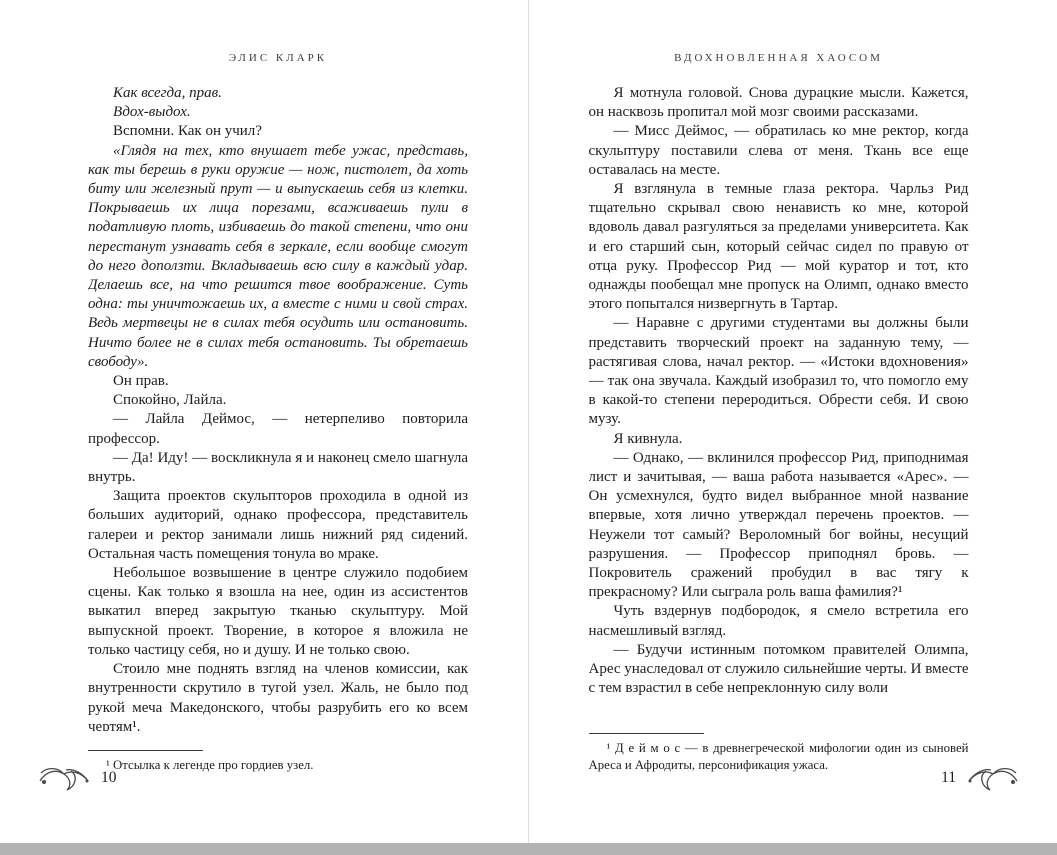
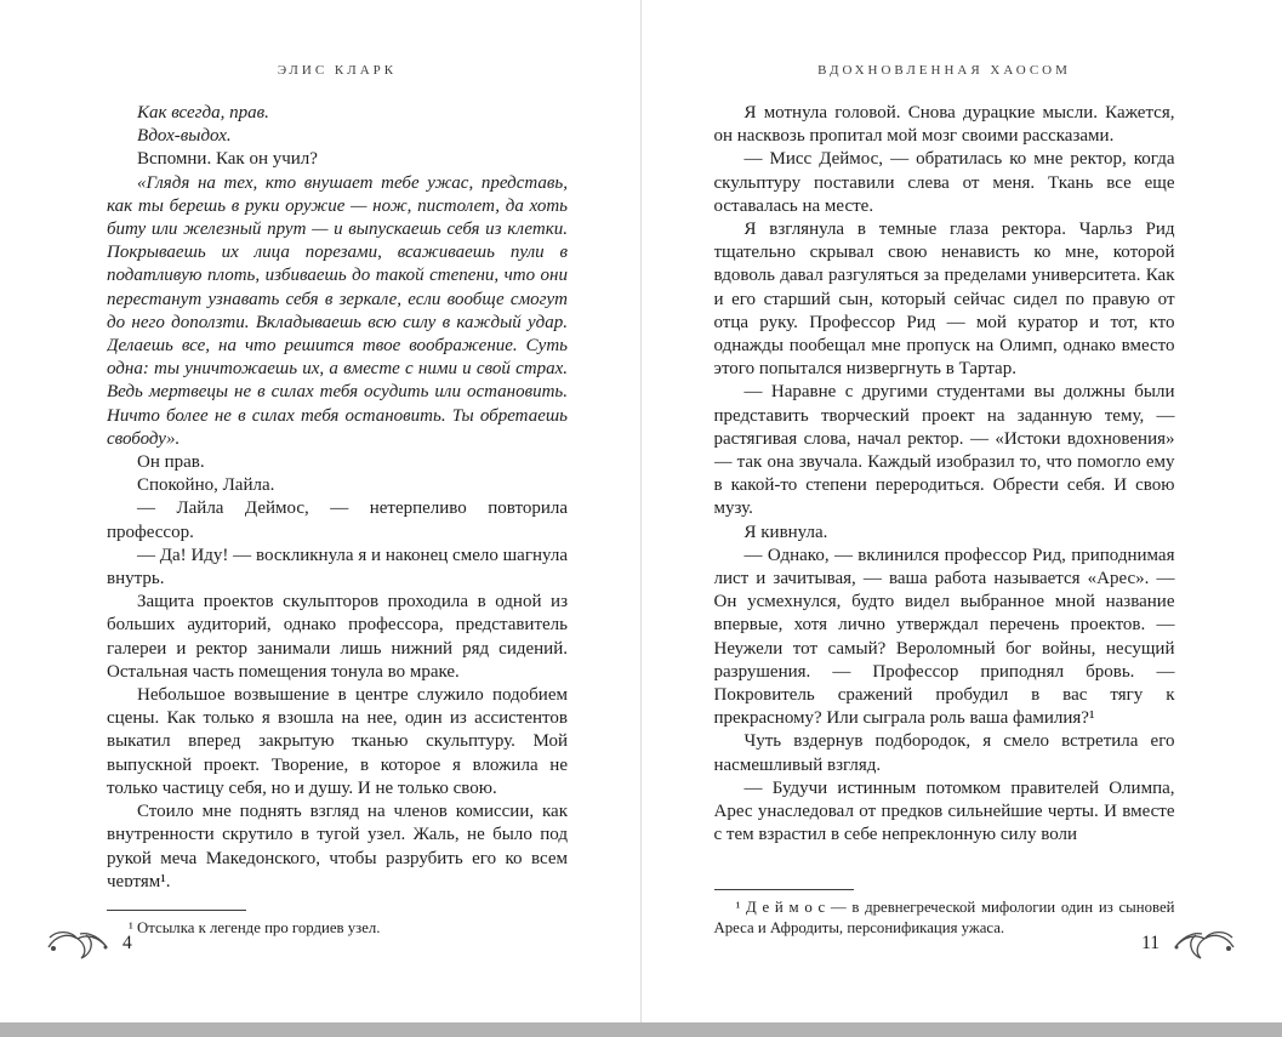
  ЭЛИС КЛАРК
  Как всегда, прав.
  Вдох-выдох.
  Вспомни. Как он учил?
  «Глядя на тех, кто внушает тебе ужас, представь, как ты берешь в руки оружие — нож, пистолет, да хоть биту или железный прут — и выпускаешь себя из клетки. Покрываешь их лица порезами, всаживаешь пули в податливую плоть, избиваешь до такой степени, что они перестанут узнавать себя в зеркале, если вообще смогут до него доползти. Вкладываешь всю силу в каждый удар. Делаешь все, на что решится твое воображение. Суть одна: ты уничтожаешь их, а вместе с ними и свой страх. Ведь мертвецы не в силах тебя осудить или остановить. Ничто более не в силах тебя остановить. Ты обретаешь свободу».
  Он прав.
  Спокойно, Лайла.
  — Лайла Деймос, — нетерпеливо повторила профессор.
  — Да! Иду! — воскликнула я и наконец смело шагнула внутрь.
  Защита проектов скульпторов проходила в одной из больших аудиторий, однако профессора, представитель галереи и ректор занимали лишь нижний ряд сидений. Остальная часть помещения тонула во мраке.
  Небольшое возвышение в центре служило подобием сцены. Как только я взошла на нее, один из ассистентов выкатил вперед закрытую тканью скульптуру. Мой выпускной проект. Творение, в которое я вложила не только частицу себя, но и душу. И не только свою.
  Стоило мне поднять взгляд на членов комиссии, как внутренности скрутило в тугой узел. Жаль, не было под рукой меча Македонского, чтобы разрубить его ко всем чертям¹.
  ¹ Отсылка к легенде про гордиев узел.
- 10
+ 4
  ВДОХНОВЛЕННАЯ ХАОСОМ
  Я мотнула головой. Снова дурацкие мысли. Кажется, он насквозь пропитал мой мозг своими рассказами.
  — Мисс Деймос, — обратилась ко мне ректор, когда скульптуру поставили слева от меня. Ткань все еще оставалась на месте.
  Я взглянула в темные глаза ректора. Чарльз Рид тщательно скрывал свою ненависть ко мне, которой вдоволь давал разгуляться за пределами университета. Как и его старший сын, который сейчас сидел по правую от отца руку. Профессор Рид — мой куратор и тот, кто однажды пообещал мне пропуск на Олимп, однако вместо этого попытался низвергнуть в Тартар.
  — Наравне с другими студентами вы должны были представить творческий проект на заданную тему, — растягивая слова, начал ректор. — «Истоки вдохновения» — так она звучала. Каждый изобразил то, что помогло ему в какой-то степени переродиться. Обрести себя. И свою музу.
  Я кивнула.
  — Однако, — вклинился профессор Рид, приподнимая лист и зачитывая, — ваша работа называется «Арес». — Он усмехнулся, будто видел выбранное мной название впервые, хотя лично утверждал перечень проектов. — Неужели тот самый? Вероломный бог войны, несущий разрушения. — Профессор приподнял бровь. — Покровитель сражений пробудил в вас тягу к прекрасному? Или сыграла роль ваша фамилия?¹
  Чуть вздернув подбородок, я смело встретила его насмешливый взгляд.
- — Будучи истинным потомком правителей Олимпа, Арес унаследовал от служило сильнейшие черты. И вместе с тем взрастил в себе непреклонную силу воли
+ — Будучи истинным потомком правителей Олимпа, Арес унаследовал от предков сильнейшие черты. И вместе с тем взрастил в себе непреклонную силу воли
  ¹ Д е й м о с — в древнегреческой мифологии один из сыновей Ареса и Афродиты, персонификация ужаса.
  11
